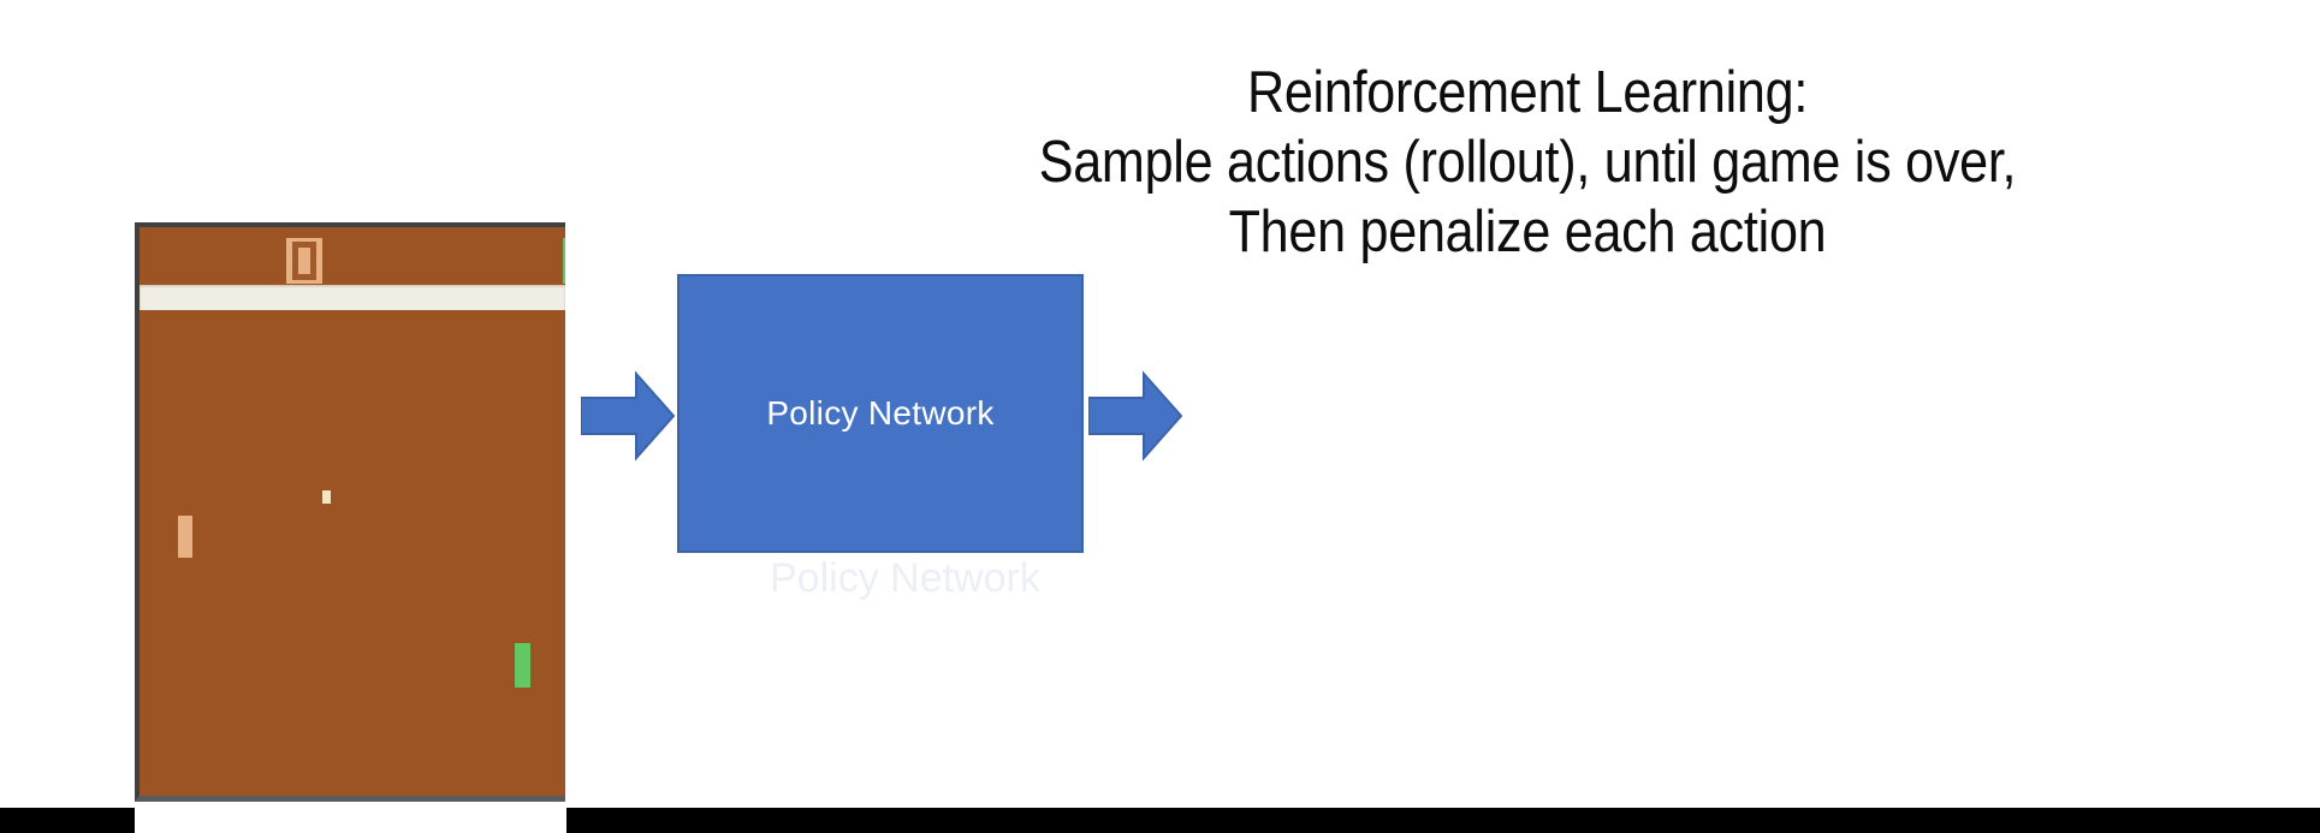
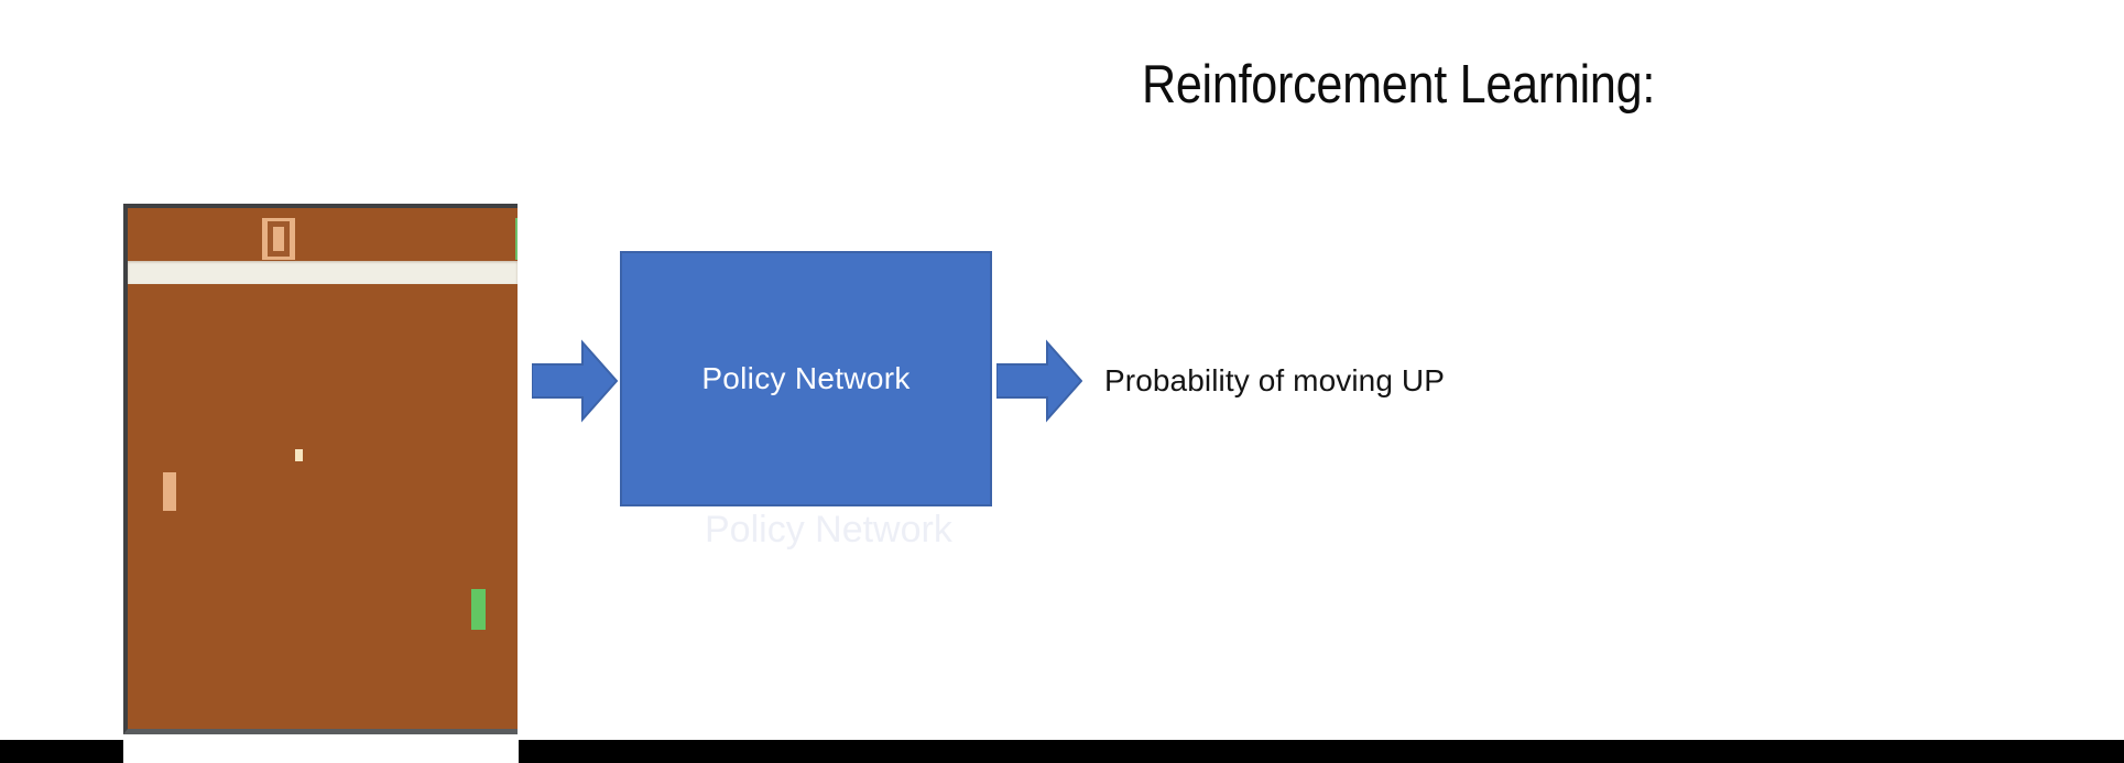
  Reinforcement Learning:
- Sample actions (rollout), until game is over,
- Then penalize each action
  Policy Network
+ Probability of moving UP
